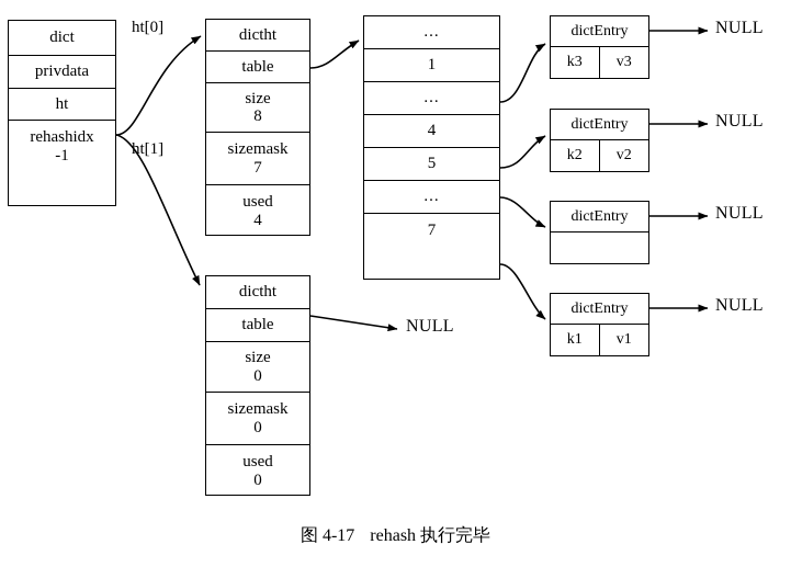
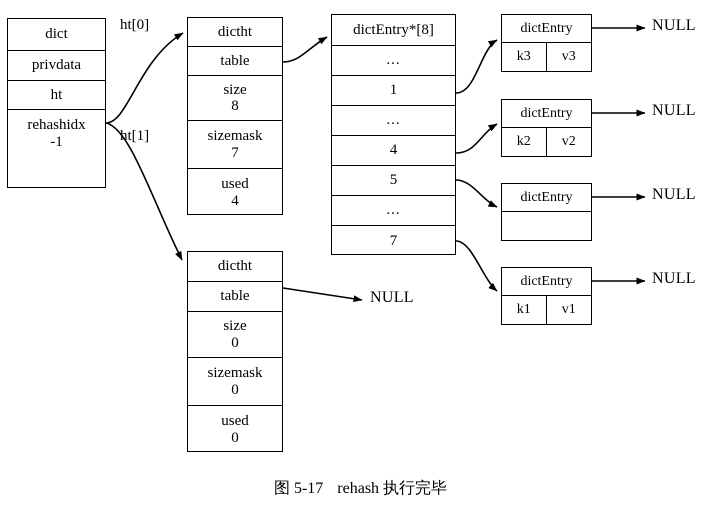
  dict
  privdata
  ht
  rehashidx
  -1
  ht[0]
  ht[1]
  dictht
  table
  size
  8
  sizemask
  7
  used
  4
  dictht
  table
  size
  0
  sizemask
  0
  used
  0
+ dictEntry*[8]
  ...
  1
  ...
  4
  5
  ...
  7
  dictEntry
  k3
  v3
  dictEntry
  k2
  v2
  dictEntry
  dictEntry
  k1
  v1
  NULL
  NULL
  NULL
  NULL
  NULL
- 图 4-17 rehash 执行完毕
+ 图 5-17 rehash 执行完毕
